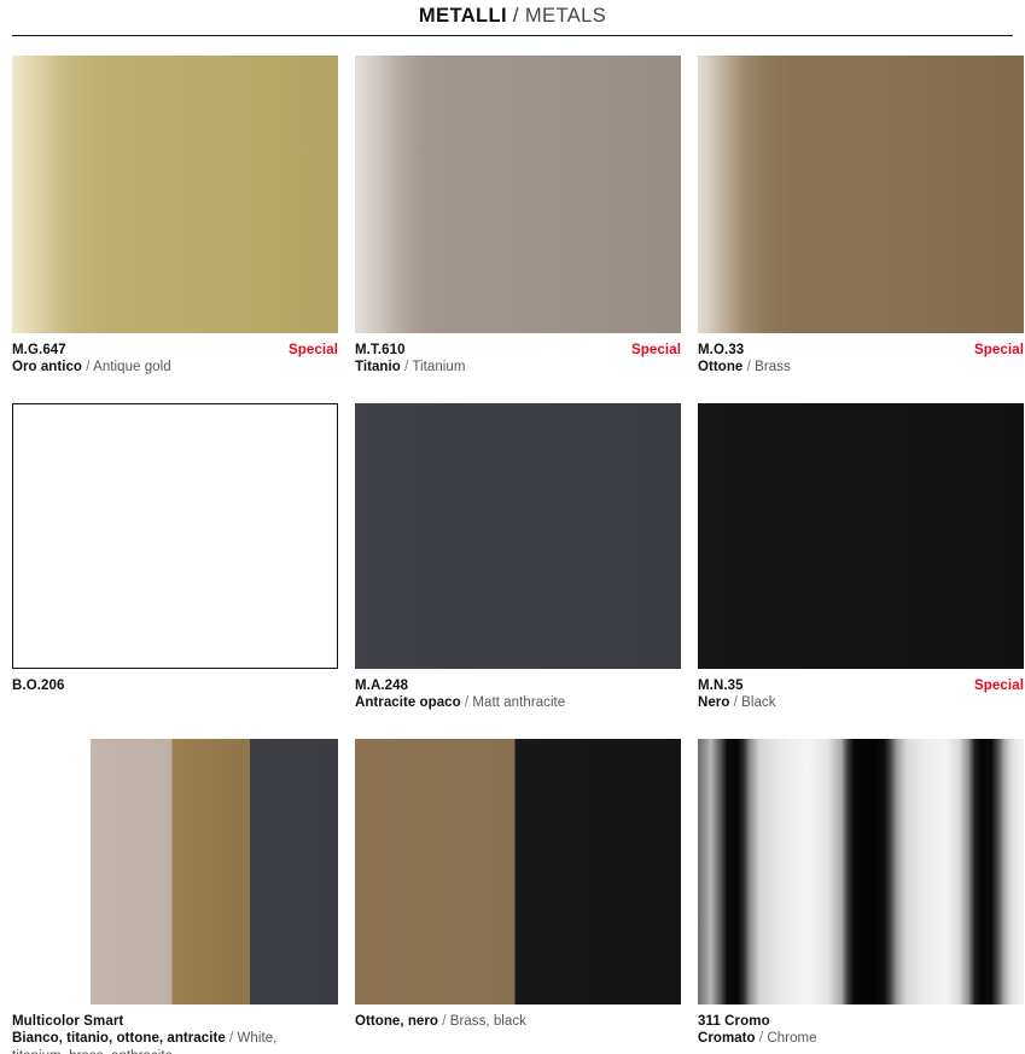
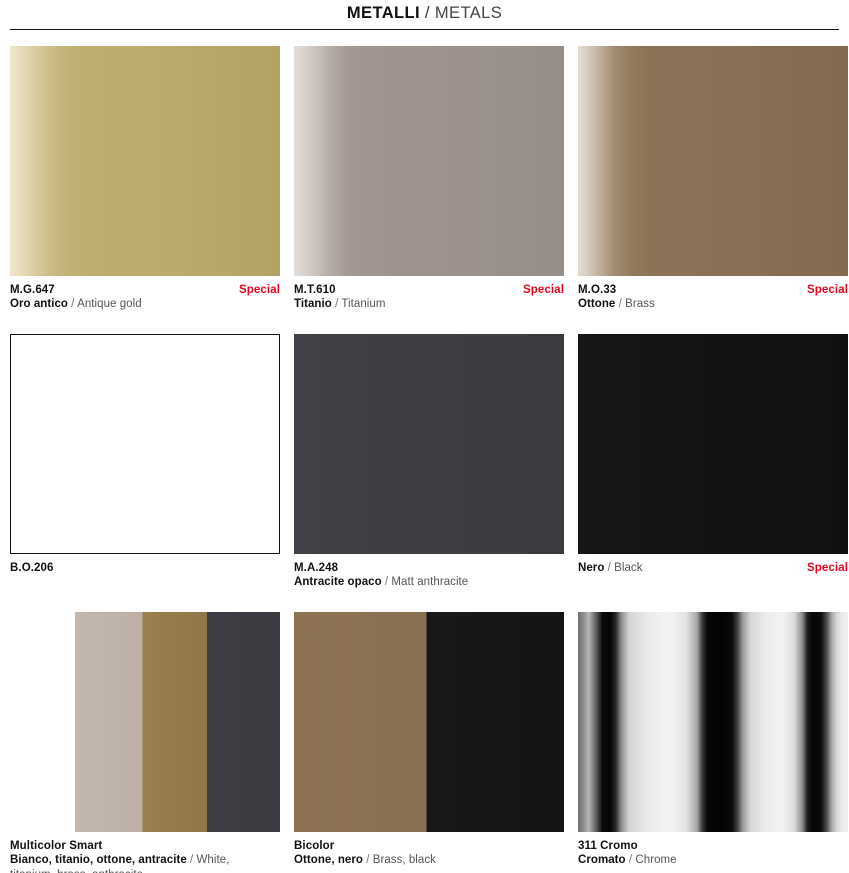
  METALLI / METALS
  M.G.647
  Oro antico / Antique gold
  Special
  M.T.610
  Titanio / Titanium
  Special
  M.O.33
  Ottone / Brass
  Special
  B.O.206
  M.A.248
  Antracite opaco / Matt anthracite
- M.N.35
  Nero / Black
  Special
  Multicolor Smart
+ Bicolor
  Ottone, nero / Brass, black
  311 Cromo
  Cromato / Chrome
